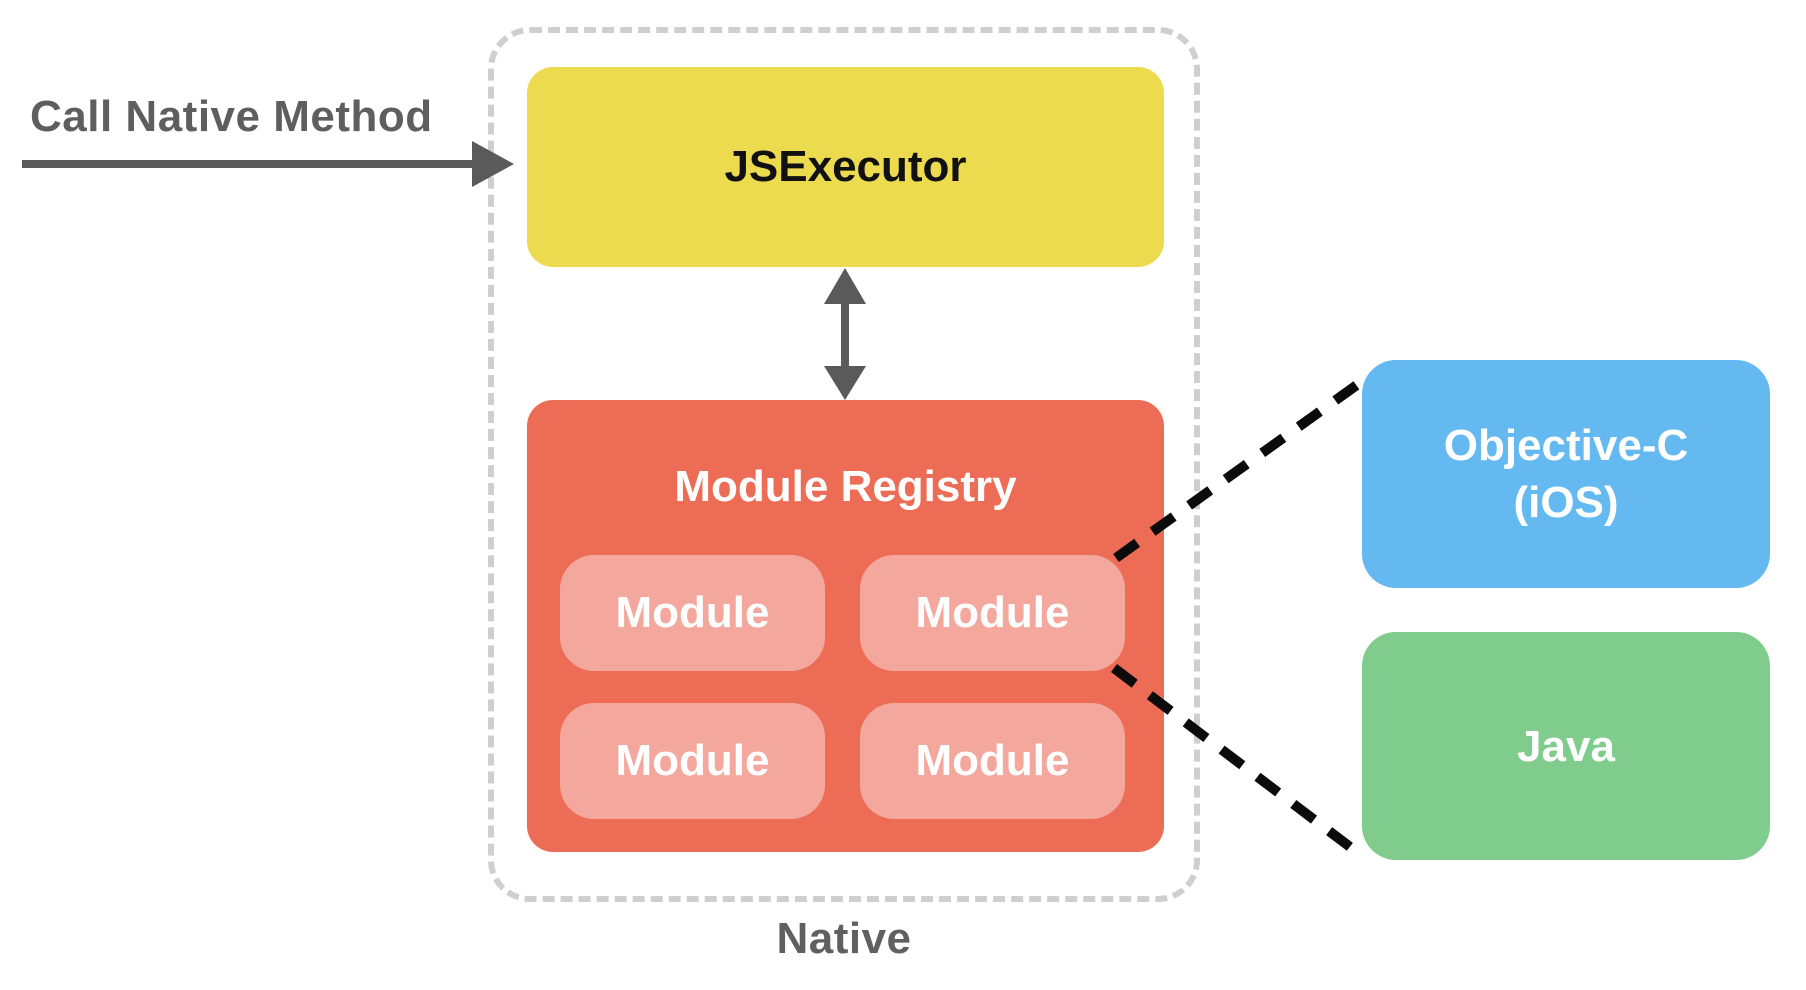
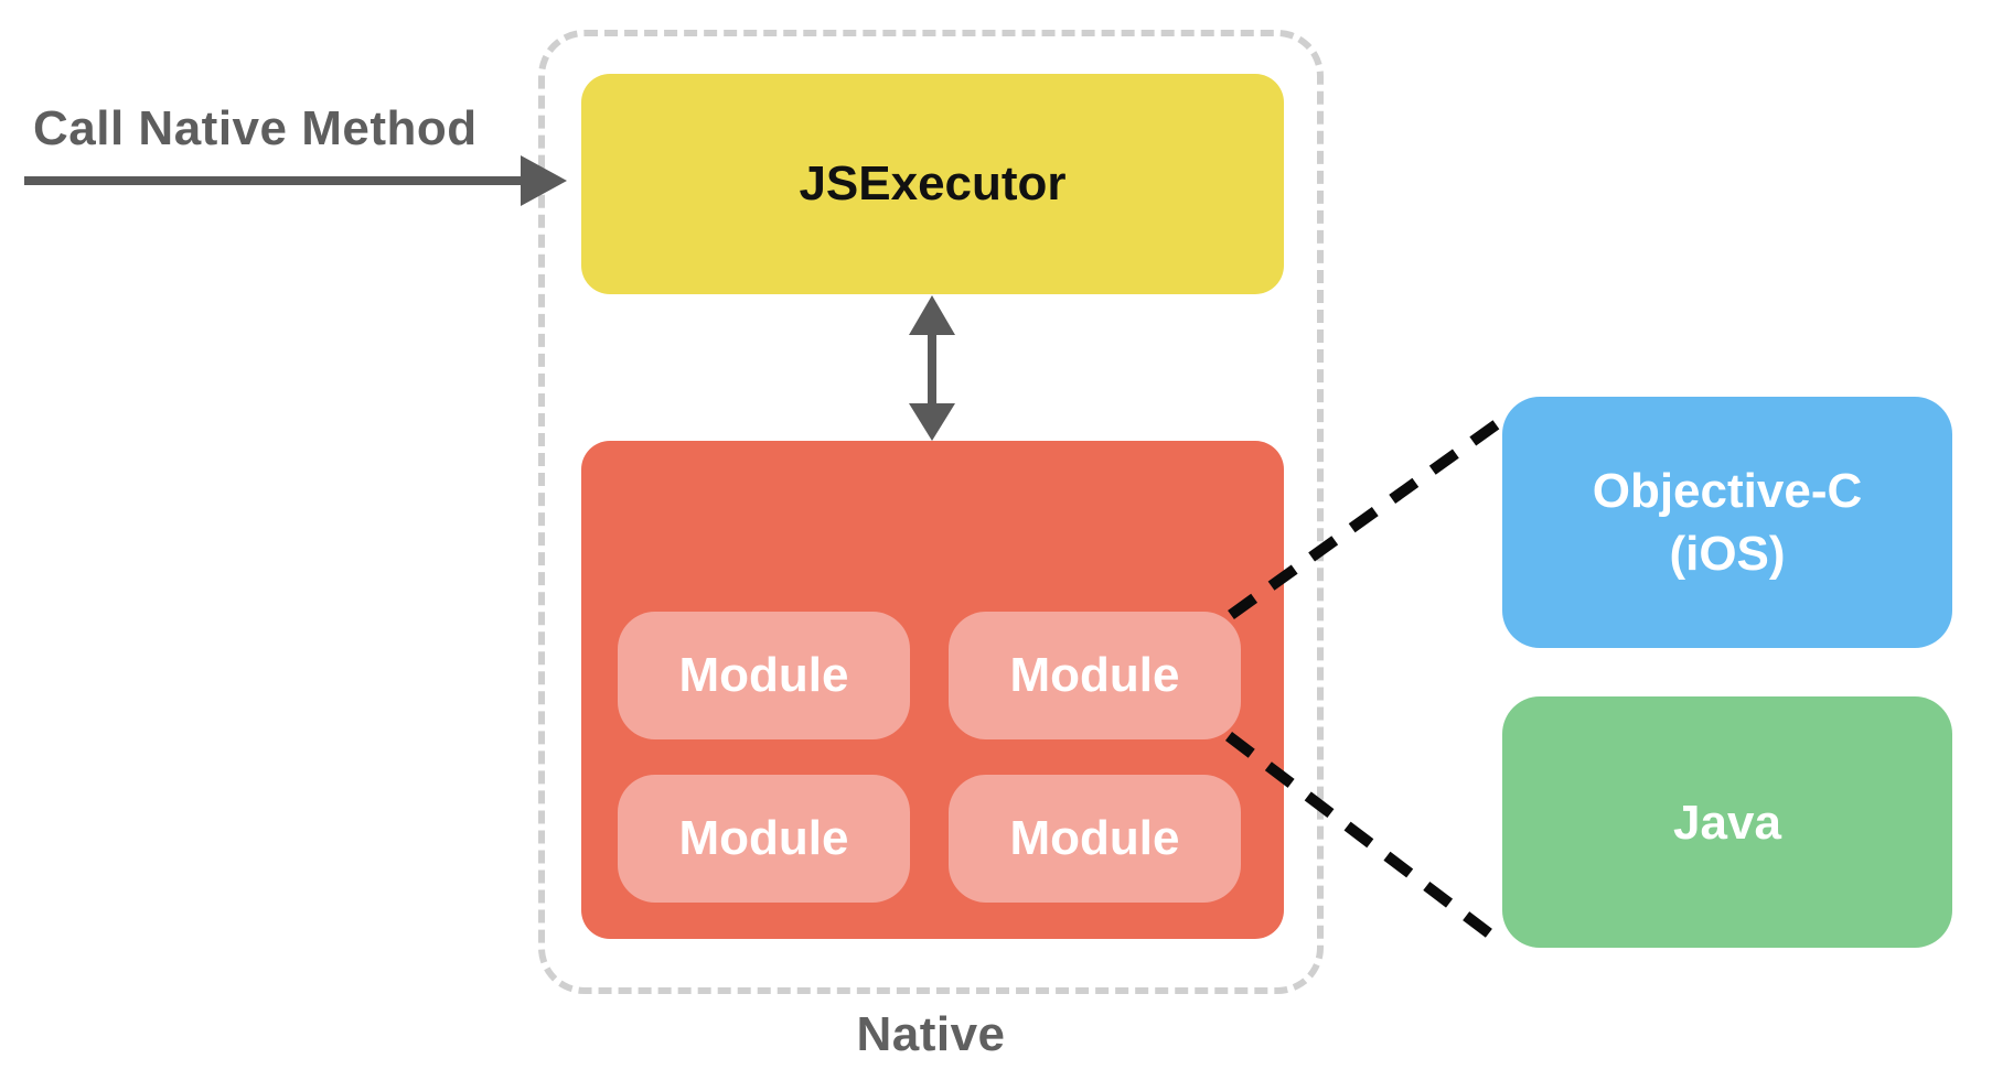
  Call Native Method
  JSExecutor
- Module Registry
  Module
  Module
  Module
  Module
  Objective-C
  (iOS)
  Java
  Native
